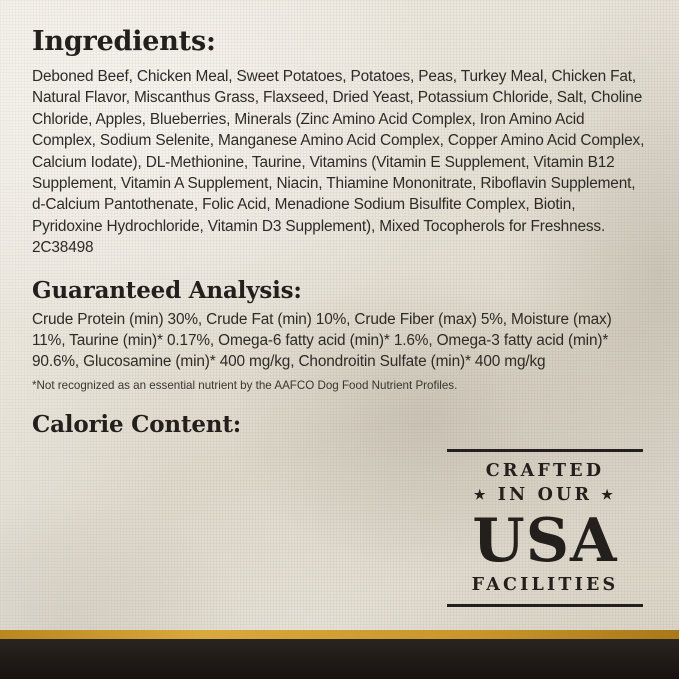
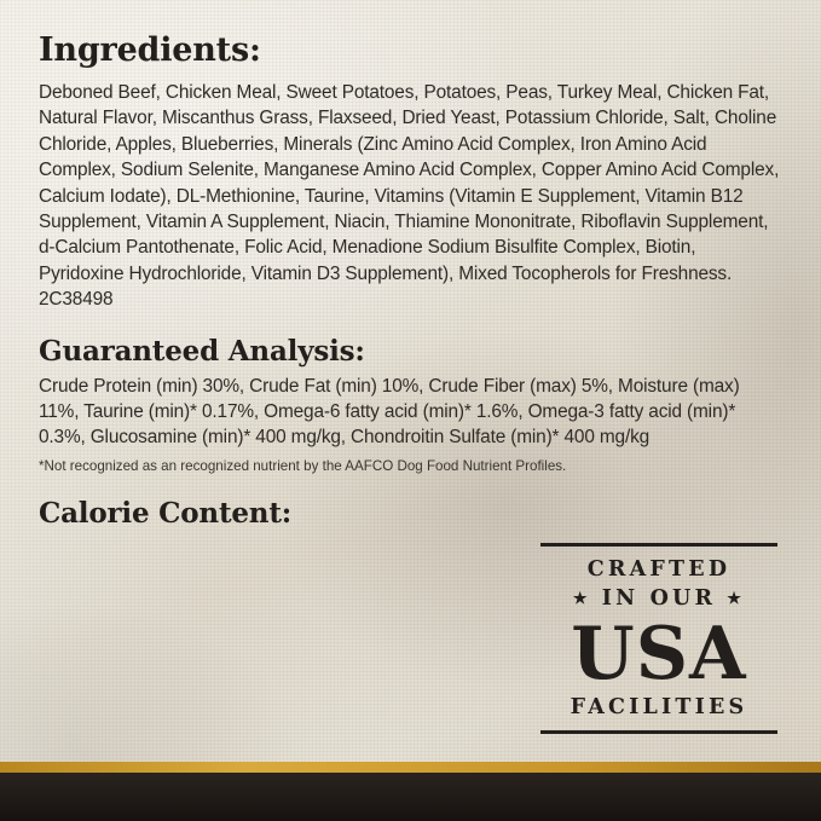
  Ingredients:
  Deboned Beef, Chicken Meal, Sweet Potatoes, Potatoes, Peas, Turkey Meal, Chicken Fat, Natural Flavor, Miscanthus Grass, Flaxseed, Dried Yeast, Potassium Chloride, Salt, Choline Chloride, Apples, Blueberries, Minerals (Zinc Amino Acid Complex, Iron Amino Acid Complex, Sodium Selenite, Manganese Amino Acid Complex, Copper Amino Acid Complex, Calcium Iodate), DL-Methionine, Taurine, Vitamins (Vitamin E Supplement, Vitamin B12 Supplement, Vitamin A Supplement, Niacin, Thiamine Mononitrate, Riboflavin Supplement, d-Calcium Pantothenate, Folic Acid, Menadione Sodium Bisulfite Complex, Biotin, Pyridoxine Hydrochloride, Vitamin D3 Supplement), Mixed Tocopherols for Freshness. 2C38498
  Guaranteed Analysis:
- Crude Protein (min) 30%, Crude Fat (min) 10%, Crude Fiber (max) 5%, Moisture (max) 11%, Taurine (min)* 0.17%, Omega-6 fatty acid (min)* 1.6%, Omega-3 fatty acid (min)* 90.6%, Glucosamine (min)* 400 mg/kg, Chondroitin Sulfate (min)* 400 mg/kg
+ Crude Protein (min) 30%, Crude Fat (min) 10%, Crude Fiber (max) 5%, Moisture (max) 11%, Taurine (min)* 0.17%, Omega-6 fatty acid (min)* 1.6%, Omega-3 fatty acid (min)* 0.3%, Glucosamine (min)* 400 mg/kg, Chondroitin Sulfate (min)* 400 mg/kg
- *Not recognized as an essential nutrient by the AAFCO Dog Food Nutrient Profiles.
+ *Not recognized as an recognized nutrient by the AAFCO Dog Food Nutrient Profiles.
  Calorie Content:
  CRAFTED
  ★
  IN OUR
  ★
  USA
  FACILITIES
